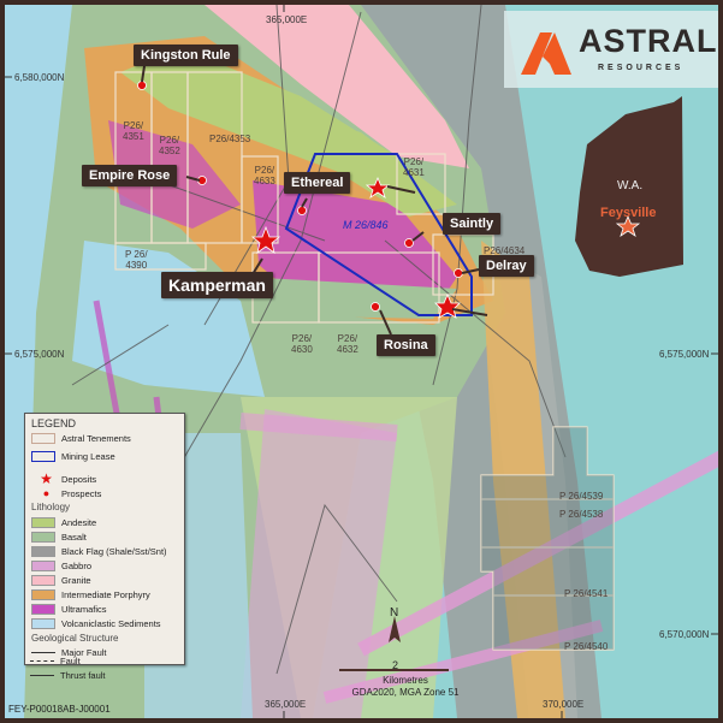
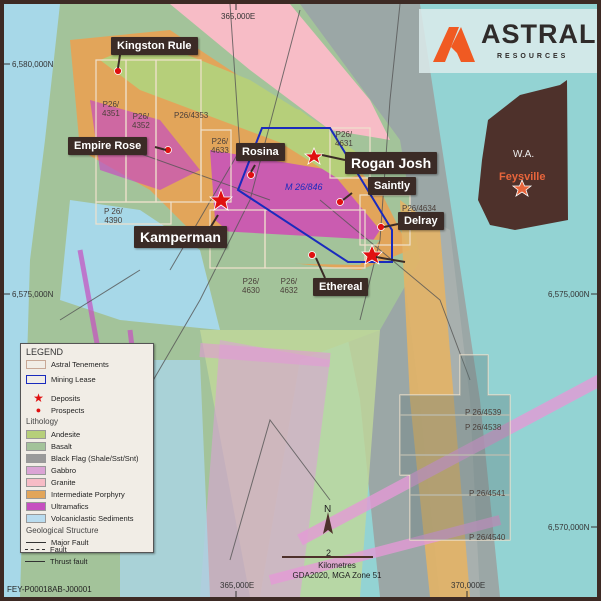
  ASTRAL
  W.A.
  Feysville
  Kingston Rule
  Empire Rose
- Ethereal
+ Rosina
+ Rogan Josh
  Saintly
  Delray
  Kamperman
- Rosina
+ Ethereal
  M 26/846
  P26/
  4351
  P26/
  4352
  P26/4353
  P26/
  4633
  P26/
  4631
  P26/4634
  P 26/
  4390
  P26/
  4630
  P26/
  4632
  P 26/4539
  P 26/4538
  P 26/4541
  P 26/4540
  365,000E
  365,000E
  370,000E
  6,580,000N
  6,575,000N
  6,575,000N
  6,570,000N
  N
  2
  Kilometres
  GDA2020, MGA Zone 51
  LEGEND
  Astral Tenements
  Mining Lease
  ★
  Deposits
  ●
  Prospects
  Lithology
  Andesite
  Basalt
  Black Flag (Shale/Sst/Snt)
  Gabbro
  Granite
  Intermediate Porphyry
  Ultramafics
  Volcaniclastic Sediments
  Geological Structure
  Major Fault
  Fault
  Thrust fault
  FEY-P00018AB-J00001
